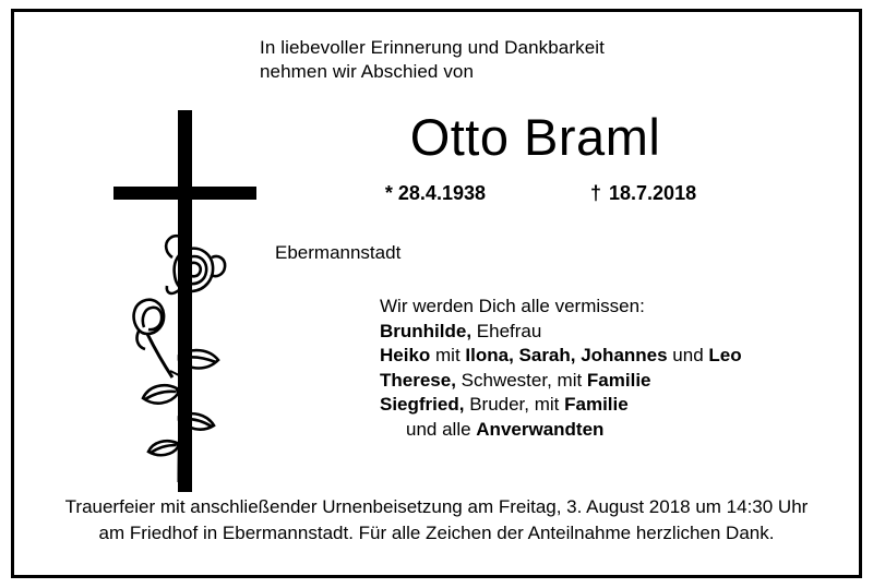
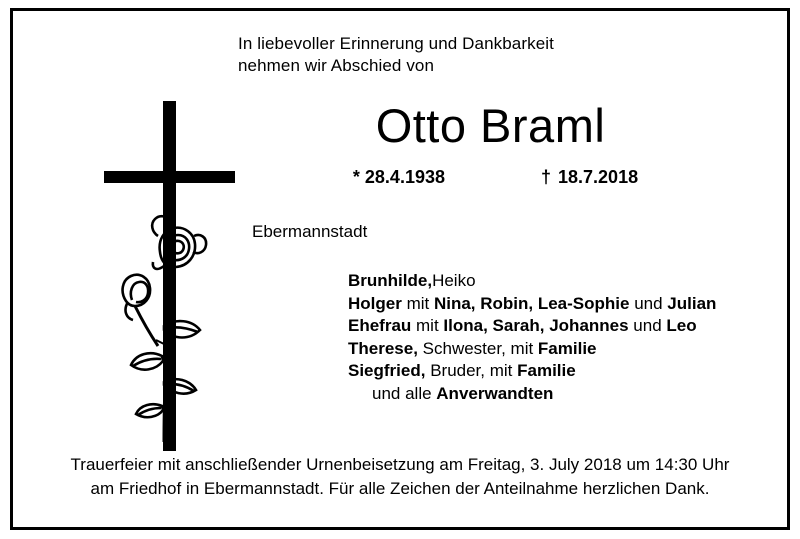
  In liebevoller Erinnerung und Dankbarkeit
  nehmen wir Abschied von
  Otto Braml
  * 28.4.1938
  †
  18.7.2018
  Ebermannstadt
- Wir werden Dich alle vermissen:
- Brunhilde, Ehefrau
+ Brunhilde,Heiko
+ Holger mit Nina, Robin, Lea-Sophie und Julian
- Heiko mit Ilona, Sarah, Johannes und Leo
+ Ehefrau mit Ilona, Sarah, Johannes und Leo
  Therese, Schwester, mit Familie
  Siegfried, Bruder, mit Familie
  und alle Anverwandten
- Trauerfeier mit anschließender Urnenbeisetzung am Freitag, 3. August 2018 um 14:30 Uhr
+ Trauerfeier mit anschließender Urnenbeisetzung am Freitag, 3. July 2018 um 14:30 Uhr
  am Friedhof in Ebermannstadt. Für alle Zeichen der Anteilnahme herzlichen Dank.
